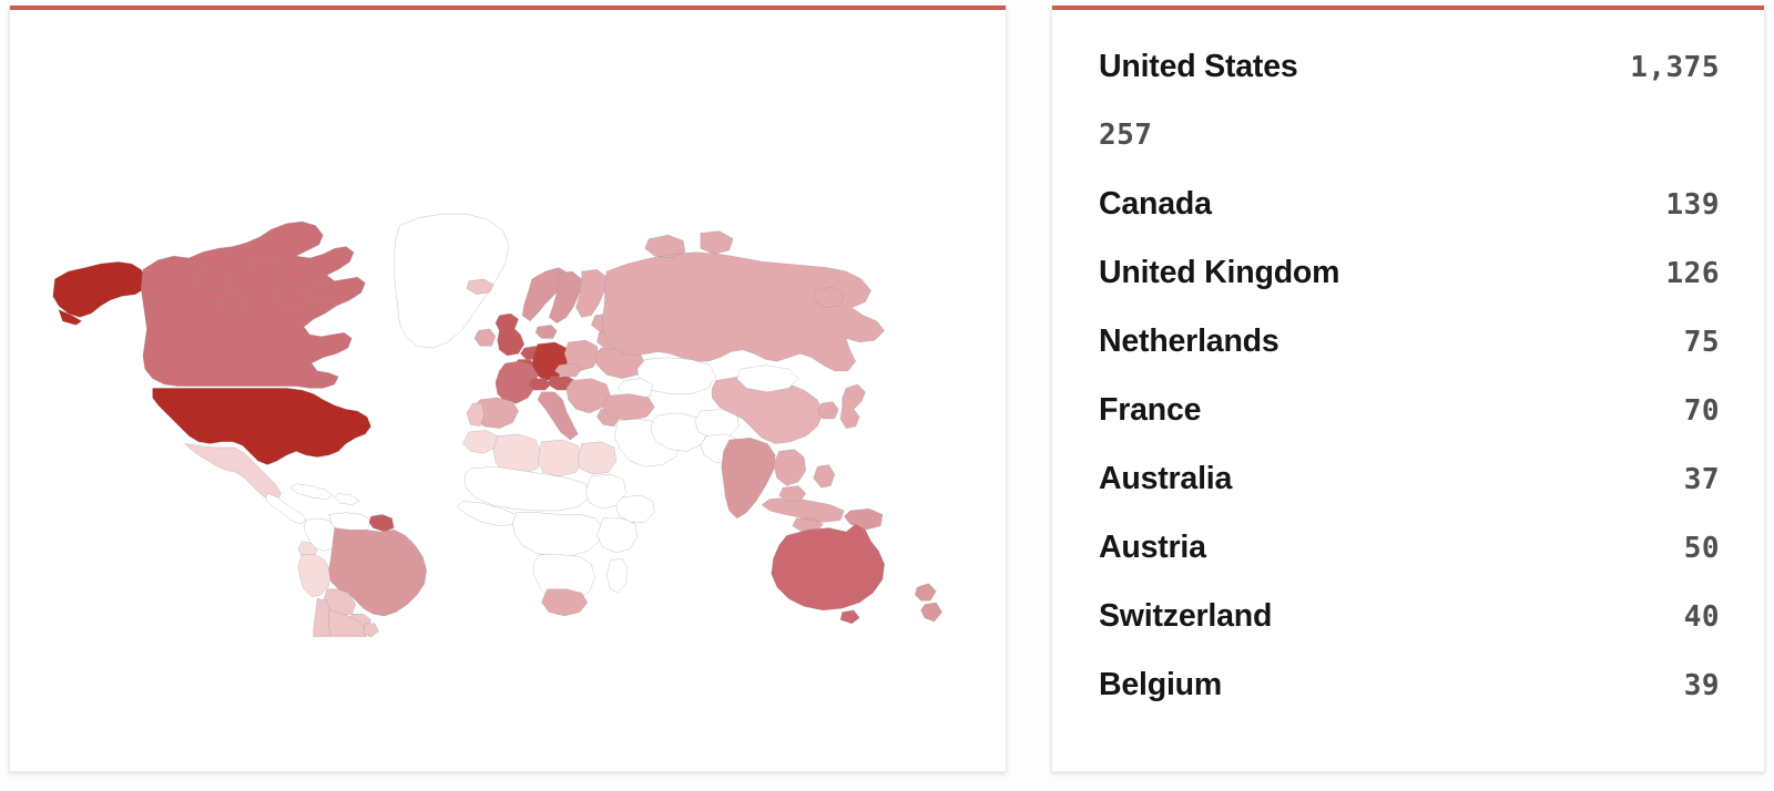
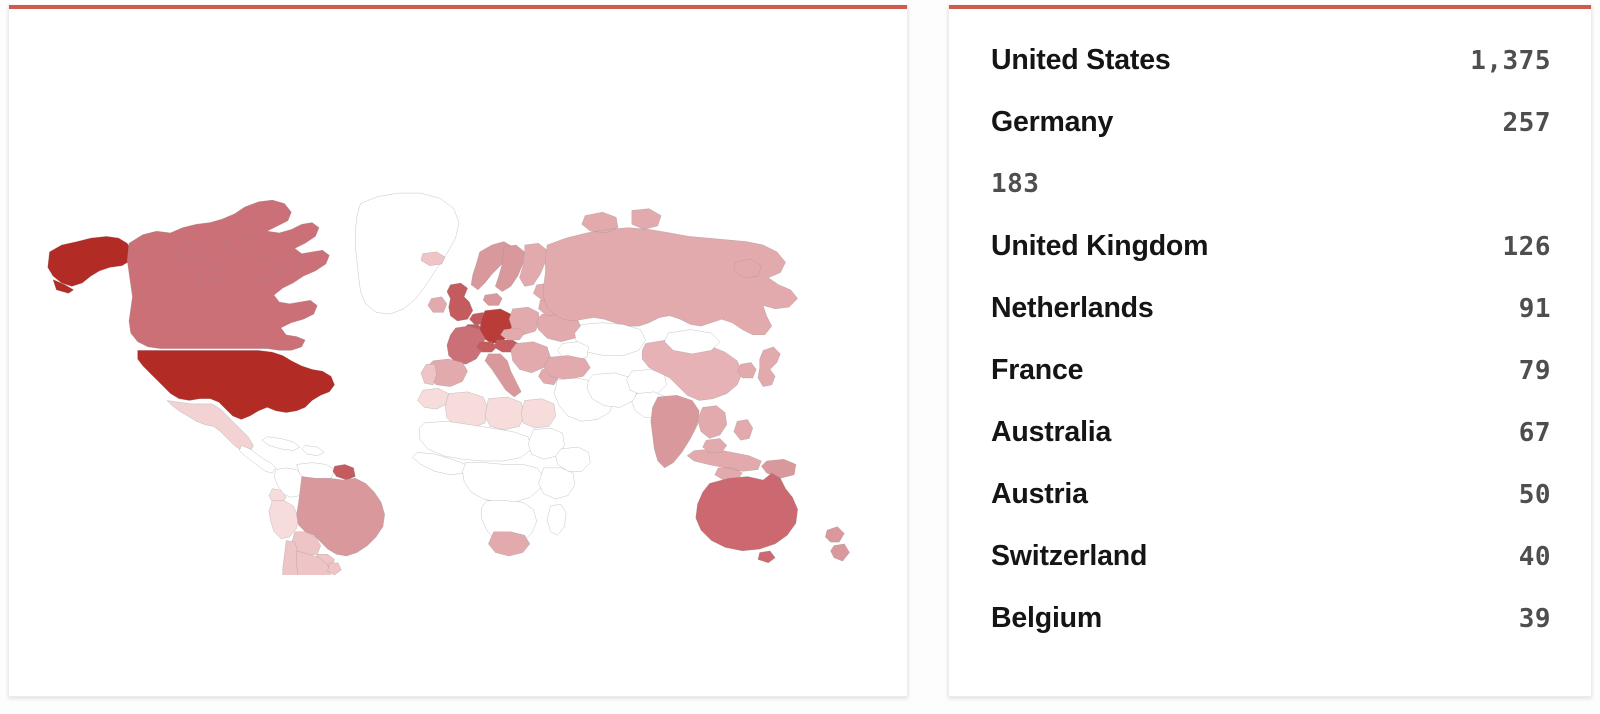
  United States
  1,375
+ Germany
  257
- Canada
- 139
+ 183
  United Kingdom
  126
  Netherlands
- 75
+ 91
  France
- 70
+ 79
  Australia
- 37
+ 67
  Austria
  50
  Switzerland
  40
  Belgium
  39
